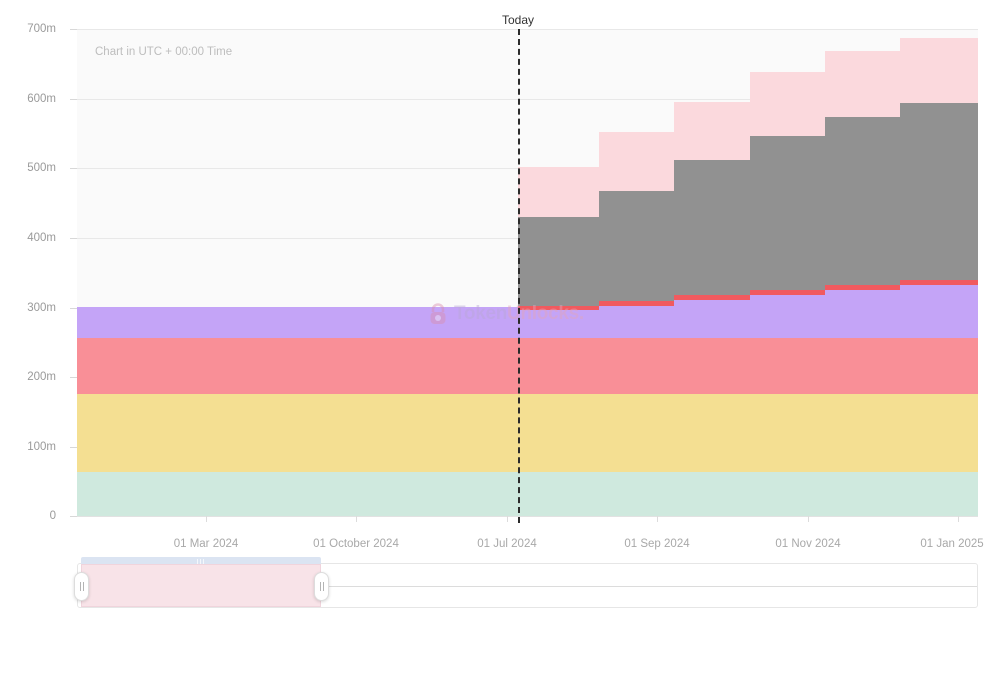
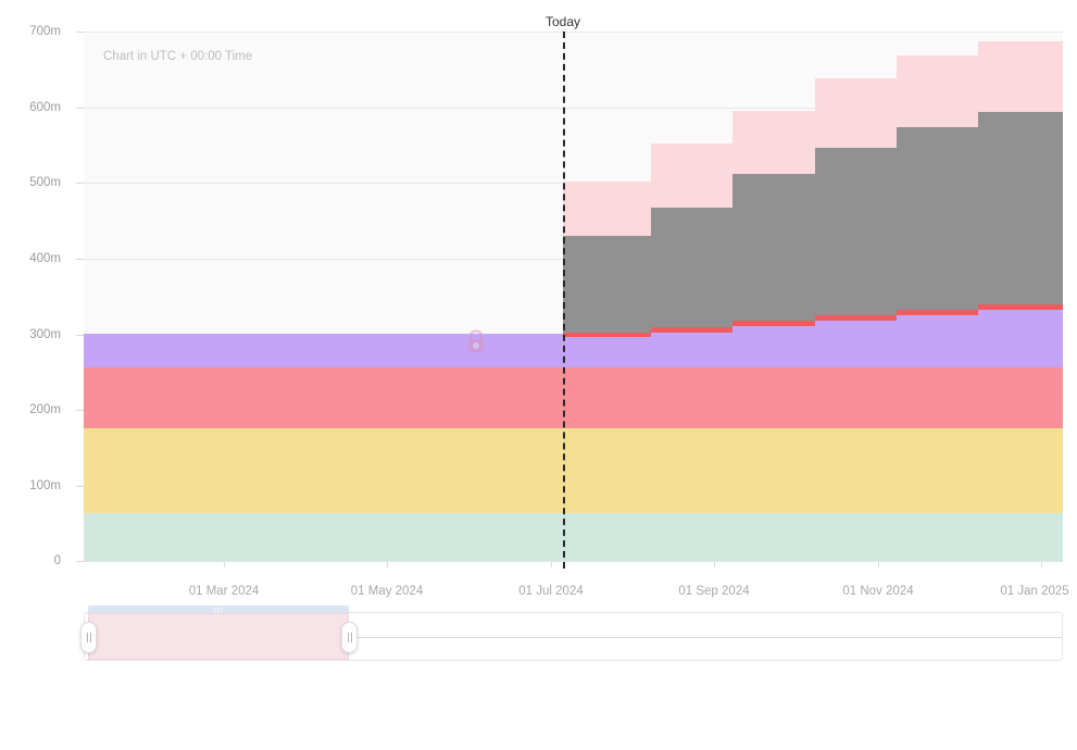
  700m
  600m
  500m
  400m
  300m
  200m
  100m
  0
  Chart in UTC + 00:00 Time
- TokenUnlocks.
  Today
  01 Mar 2024
- 01 October 2024
+ 01 May 2024
  01 Jul 2024
  01 Sep 2024
  01 Nov 2024
  01 Jan 2025
